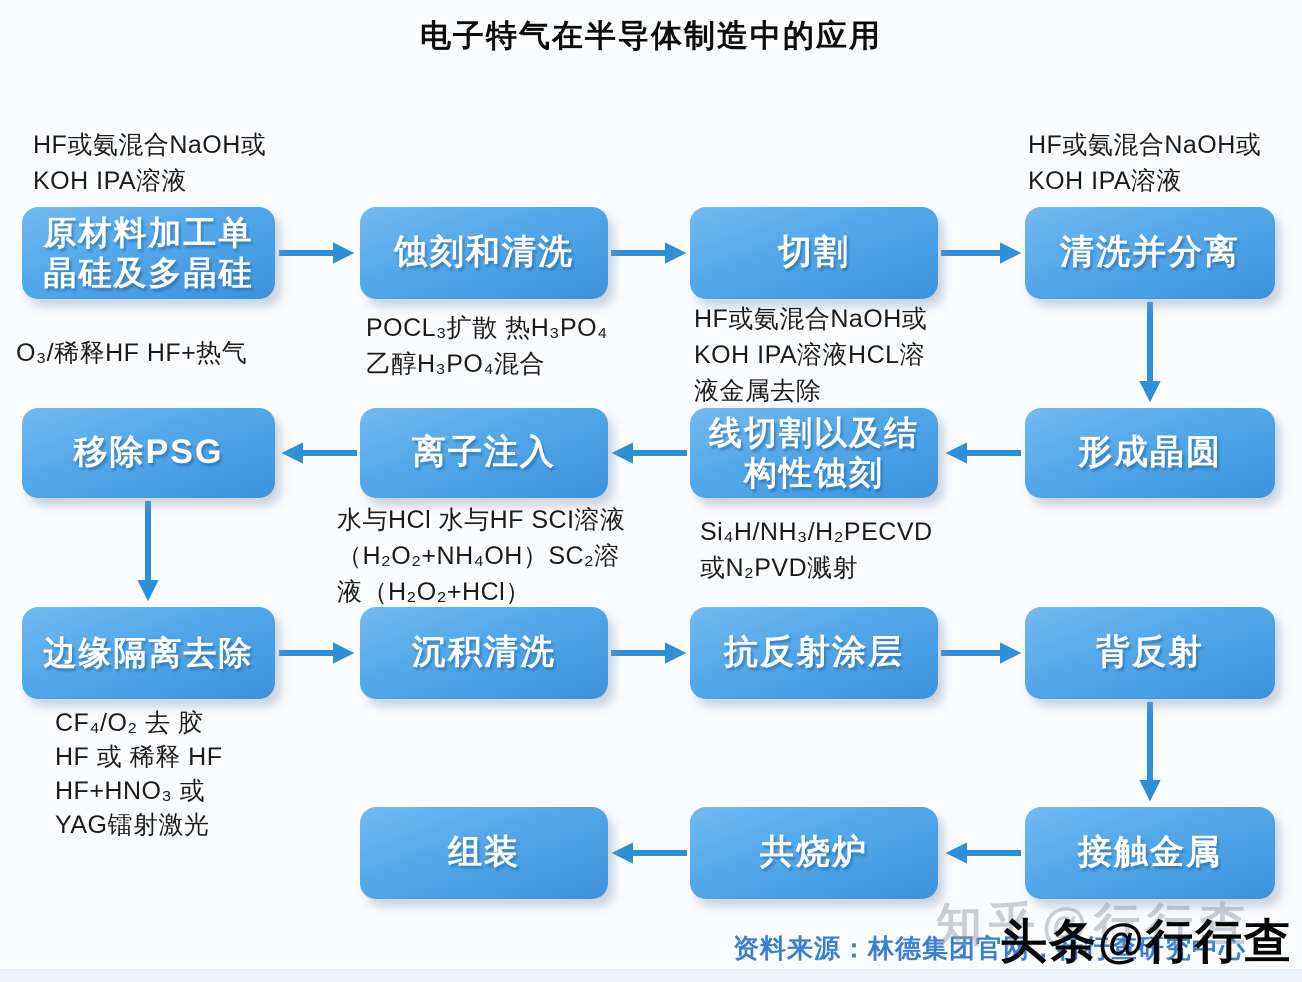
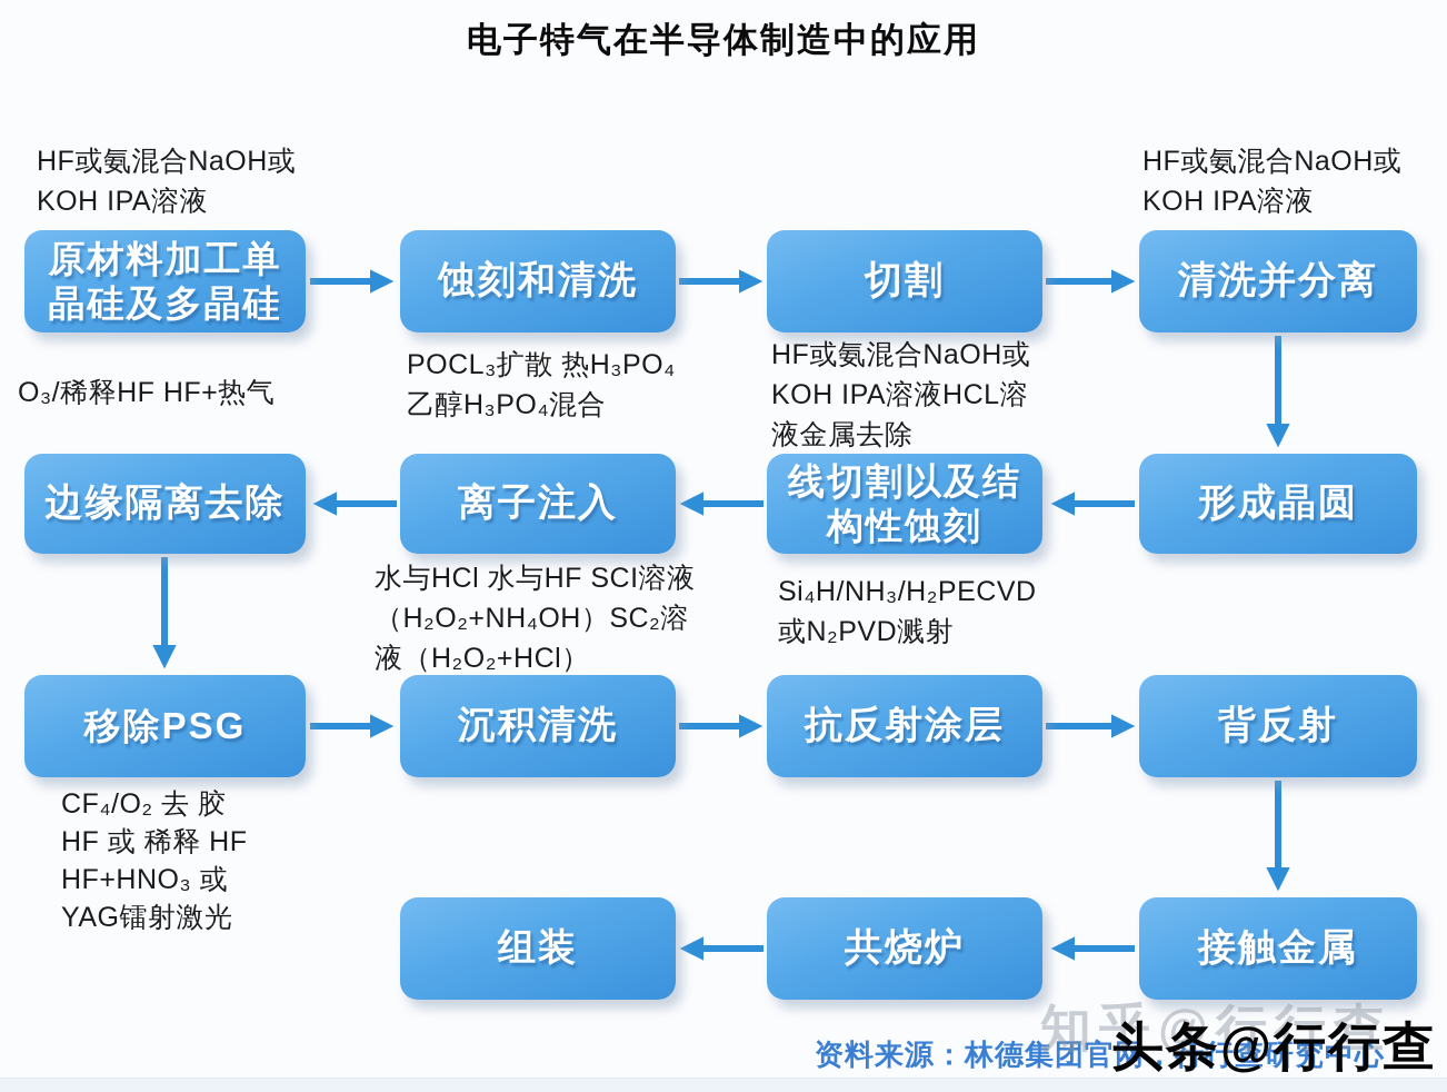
  电子特气在半导体制造中的应用
  原材料加工单
  晶硅及多晶硅
  蚀刻和清洗
  切割
  清洗并分离
- 移除PSG
+ 边缘隔离去除
  离子注入
  线切割以及结
  构性蚀刻
  形成晶圆
- 边缘隔离去除
+ 移除PSG
  沉积清洗
  抗反射涂层
  背反射
  组装
  共烧炉
  接触金属
  HF或氨混合NaOH或
  KOH IPA溶液
  HF或氨混合NaOH或
  KOH IPA溶液
  O₃/稀释HF HF+热气
  POCL₃扩散 热H₃PO₄
  乙醇H₃PO₄混合
  HF或氨混合NaOH或
  KOH IPA溶液HCL溶
  液金属去除
  水与HCl 水与HF SCI溶液
  （H₂O₂+NH₄OH）SC₂溶
  液（H₂O₂+HCl）
  Si₄H/NH₃/H₂PECVD
  或N₂PVD溅射
  CF₄/O₂ 去 胶
  HF 或 稀释 HF
  HF+HNO₃ 或
  YAG镭射激光
  资料来源：林德集团官网，行行查研究中心
  知乎@行行查
  头条@行行查
